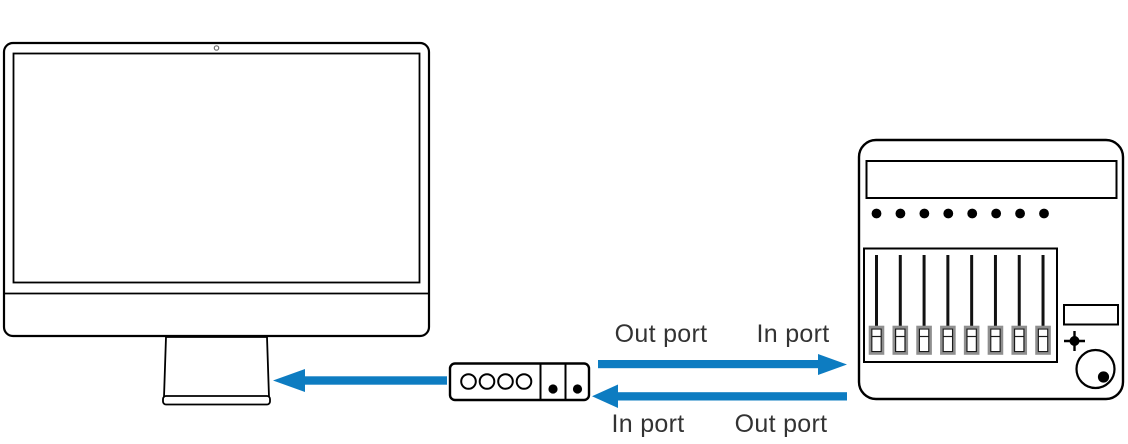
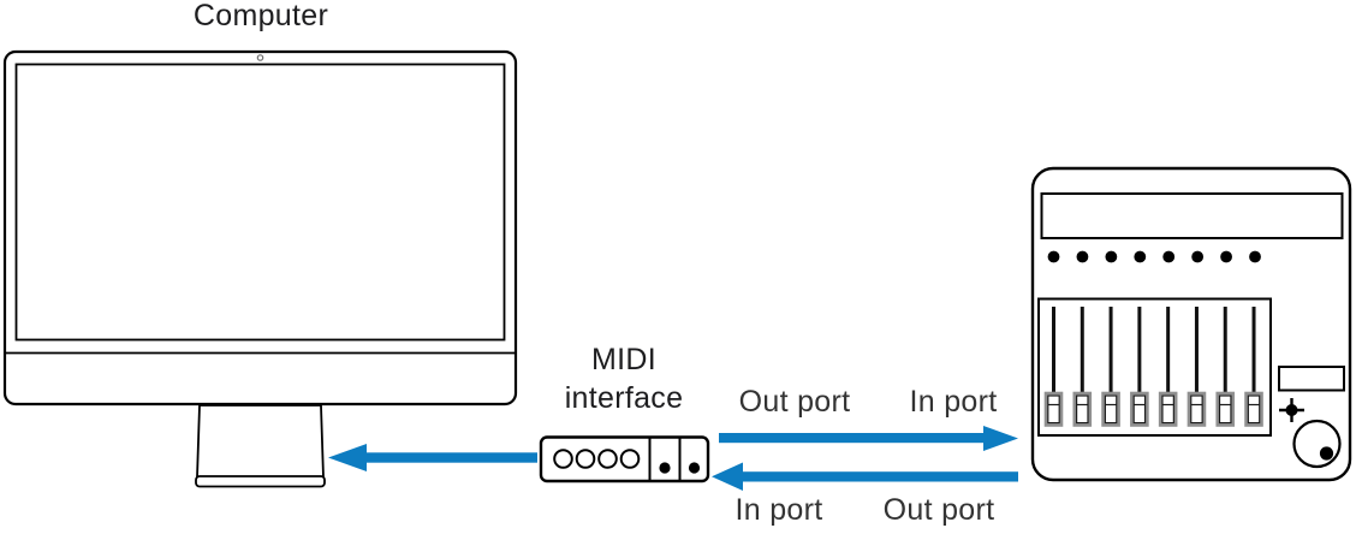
+ Computer
+ MIDI interface
  Out port
  In port
  In port
  Out port
